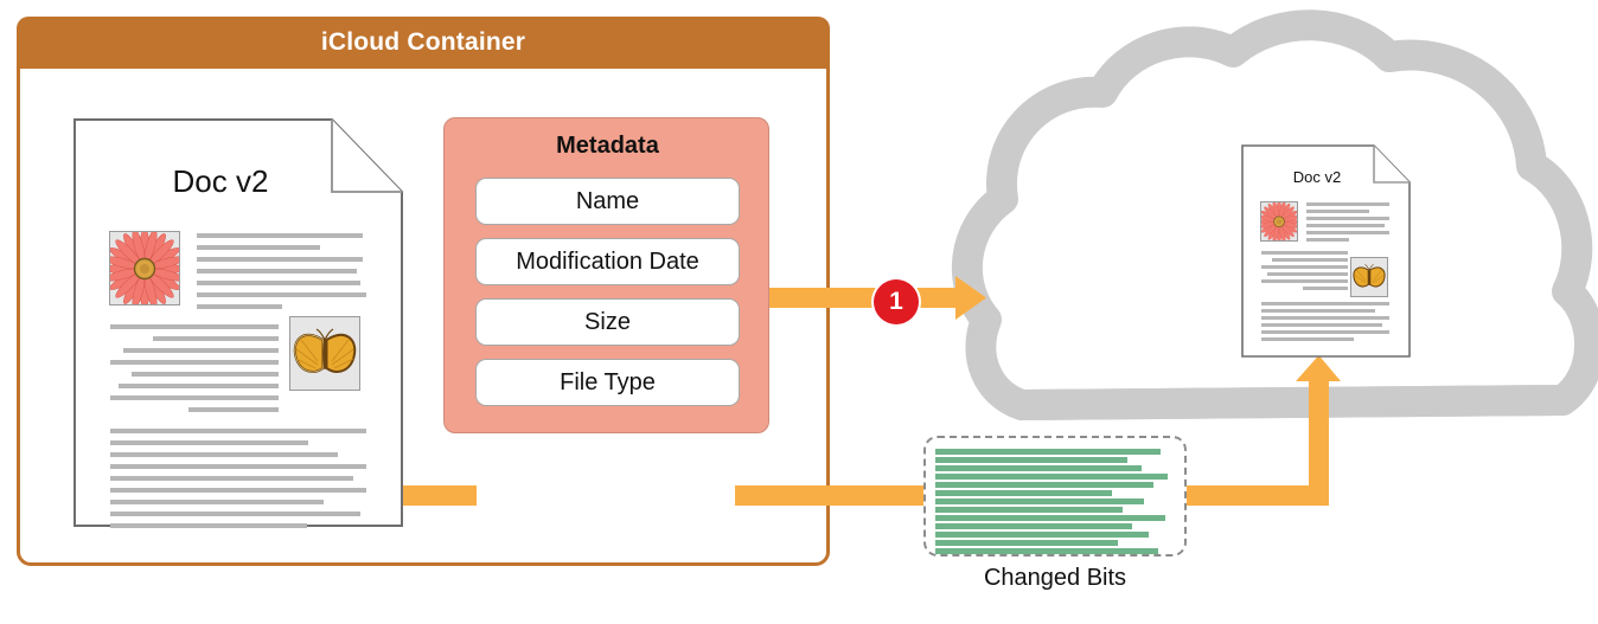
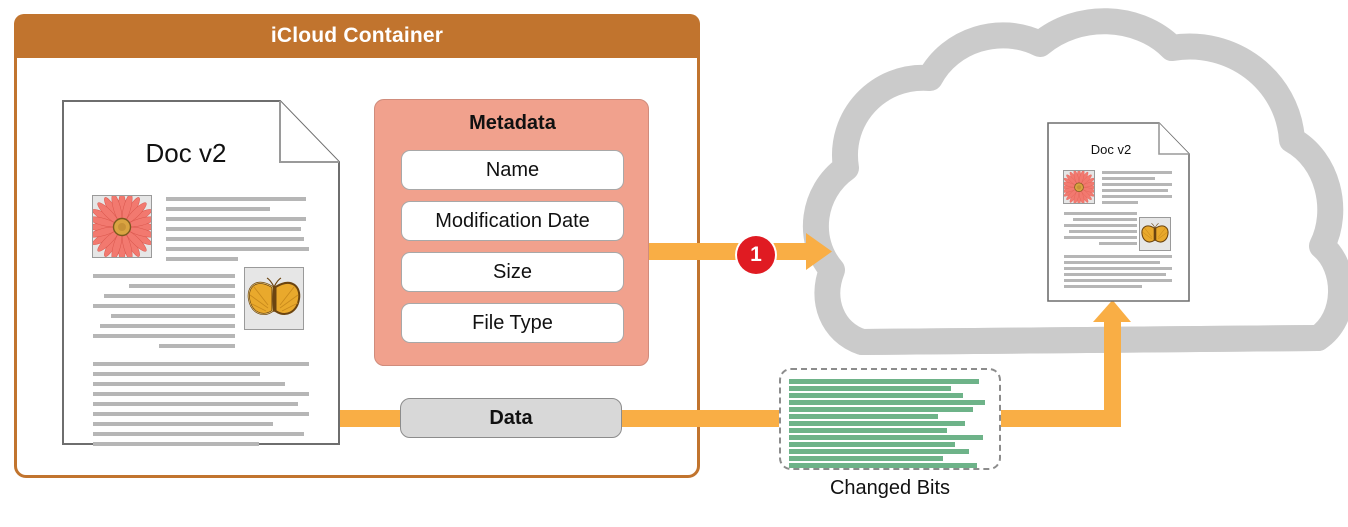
  iCloud Container
  Doc v2
  Metadata
  Name
  Modification Date
  Size
  File Type
+ Data
  1
  Changed Bits
  Doc v2
